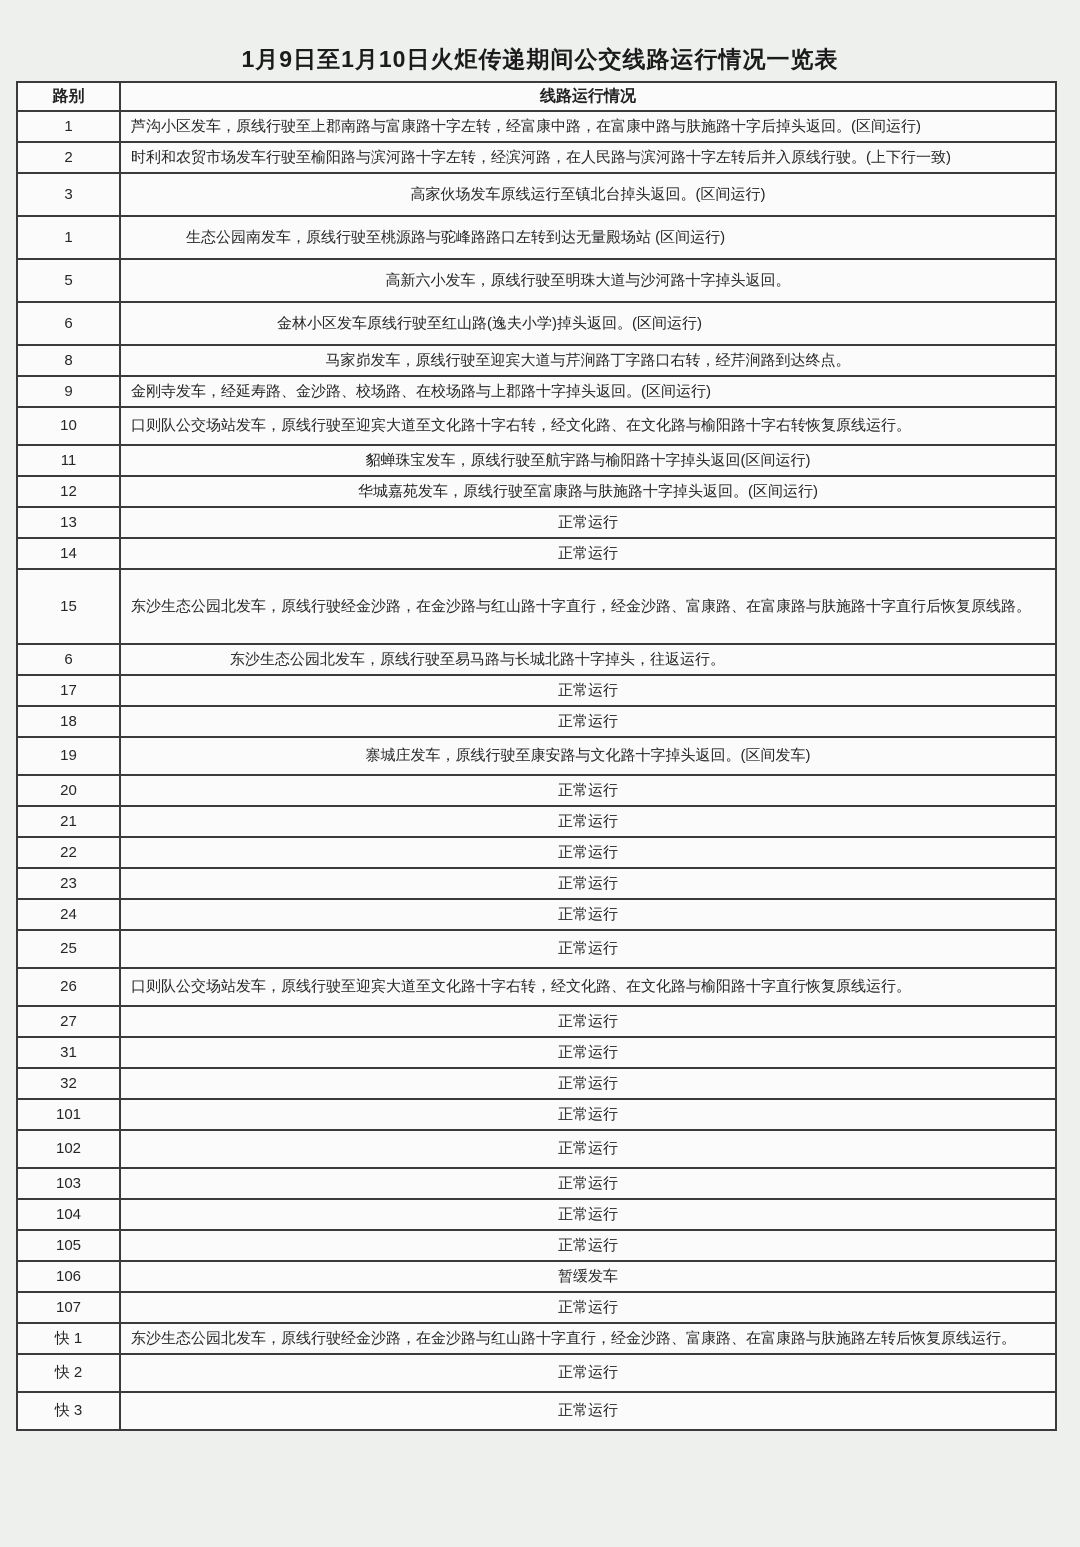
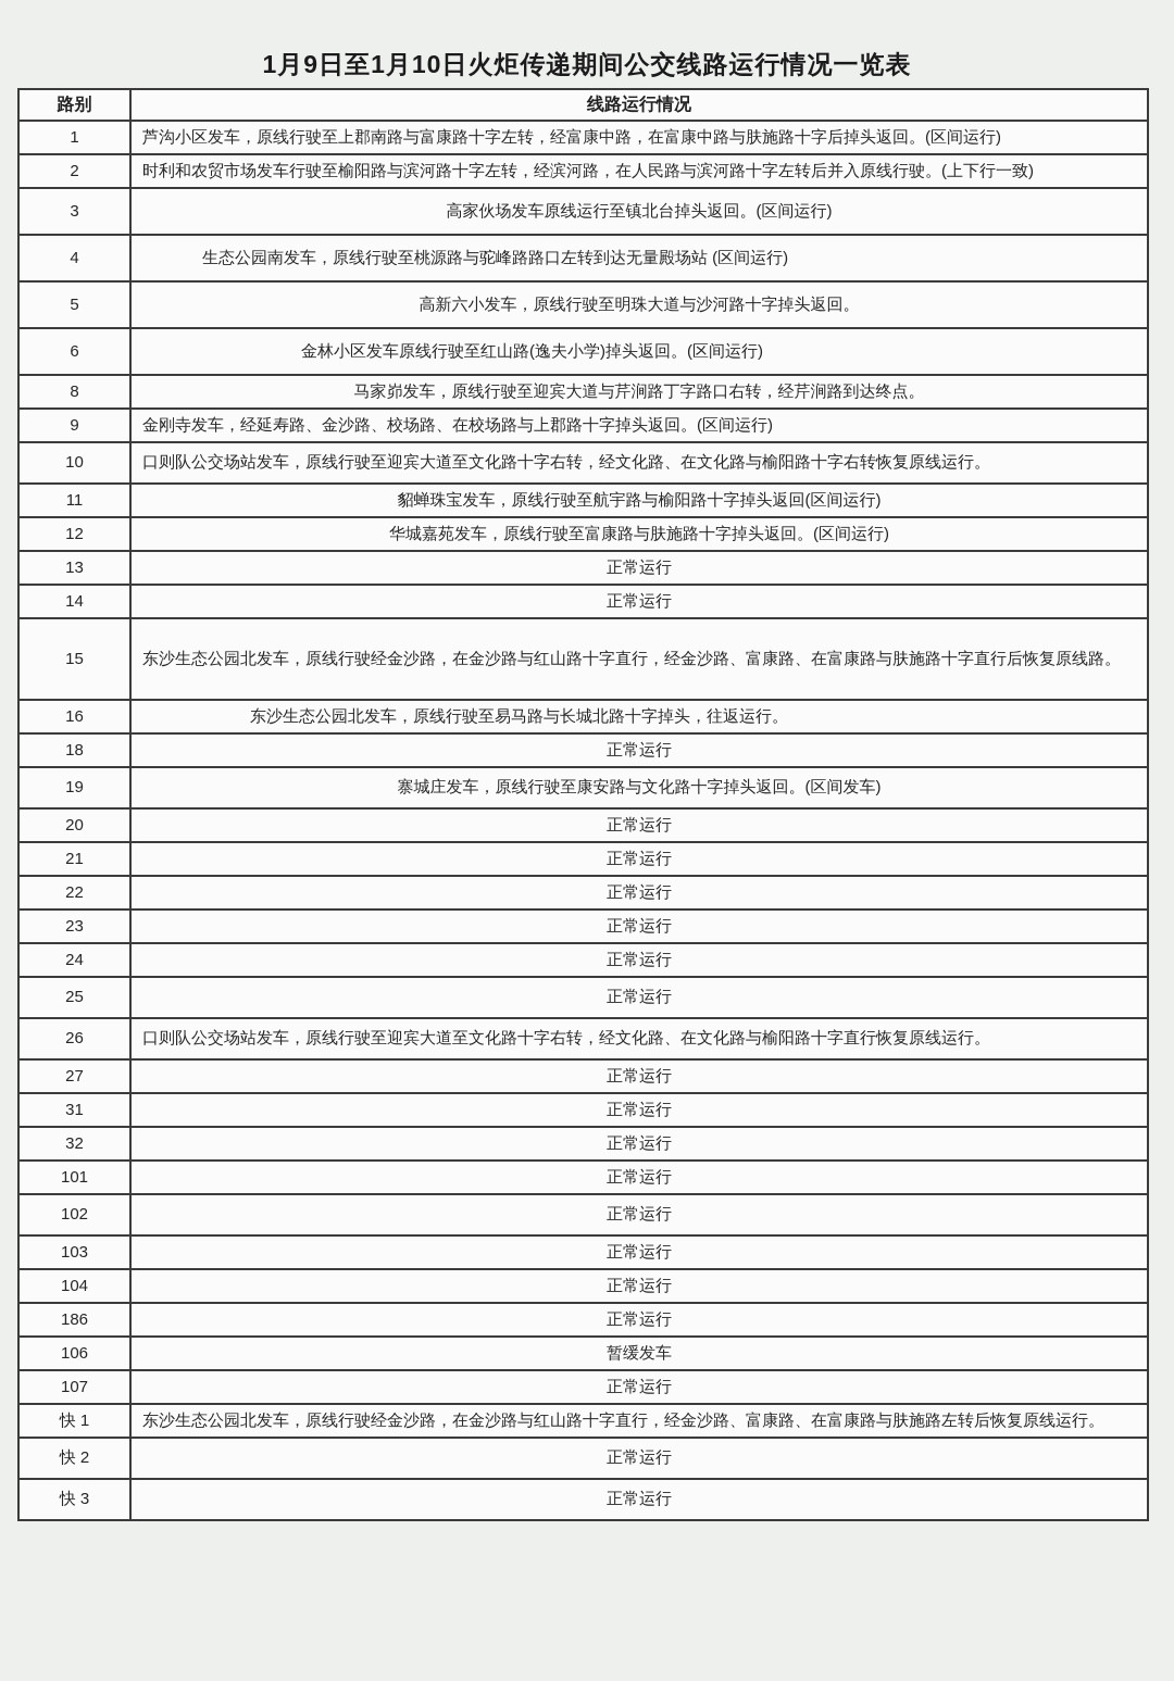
  1月9日至1月10日火炬传递期间公交线路运行情况一览表
  路别	线路运行情况
  1	芦沟小区发车，原线行驶至上郡南路与富康路十字左转，经富康中路，在富康中路与肤施路十字后掉头返回。(区间运行)
  2	时利和农贸市场发车行驶至榆阳路与滨河路十字左转，经滨河路，在人民路与滨河路十字左转后并入原线行驶。(上下行一致)
  3	高家伙场发车原线运行至镇北台掉头返回。(区间运行)
- 1	生态公园南发车，原线行驶至桃源路与驼峰路路口左转到达无量殿场站 (区间运行)
+ 4	生态公园南发车，原线行驶至桃源路与驼峰路路口左转到达无量殿场站 (区间运行)
  5	高新六小发车，原线行驶至明珠大道与沙河路十字掉头返回。
  6	金林小区发车原线行驶至红山路(逸夫小学)掉头返回。(区间运行)
  8	马家峁发车，原线行驶至迎宾大道与芹涧路丁字路口右转，经芹涧路到达终点。
  9	金刚寺发车，经延寿路、金沙路、校场路、在校场路与上郡路十字掉头返回。(区间运行)
  10	口则队公交场站发车，原线行驶至迎宾大道至文化路十字右转，经文化路、在文化路与榆阳路十字右转恢复原线运行。
  11	貂蝉珠宝发车，原线行驶至航宇路与榆阳路十字掉头返回(区间运行)
  12	华城嘉苑发车，原线行驶至富康路与肤施路十字掉头返回。(区间运行)
  13	正常运行
  14	正常运行
  15	东沙生态公园北发车，原线行驶经金沙路，在金沙路与红山路十字直行，经金沙路、富康路、在富康路与肤施路十字直行后恢复原线路。
- 6	东沙生态公园北发车，原线行驶至易马路与长城北路十字掉头，往返运行。
+ 16	东沙生态公园北发车，原线行驶至易马路与长城北路十字掉头，往返运行。
- 17	正常运行
  18	正常运行
  19	寨城庄发车，原线行驶至康安路与文化路十字掉头返回。(区间发车)
  20	正常运行
  21	正常运行
  22	正常运行
  23	正常运行
  24	正常运行
  25	正常运行
  26	口则队公交场站发车，原线行驶至迎宾大道至文化路十字右转，经文化路、在文化路与榆阳路十字直行恢复原线运行。
  27	正常运行
  31	正常运行
  32	正常运行
  101	正常运行
  102	正常运行
  103	正常运行
  104	正常运行
- 105	正常运行
+ 186	正常运行
  106	暂缓发车
  107	正常运行
  快 1	东沙生态公园北发车，原线行驶经金沙路，在金沙路与红山路十字直行，经金沙路、富康路、在富康路与肤施路左转后恢复原线运行。
  快 2	正常运行
  快 3	正常运行
